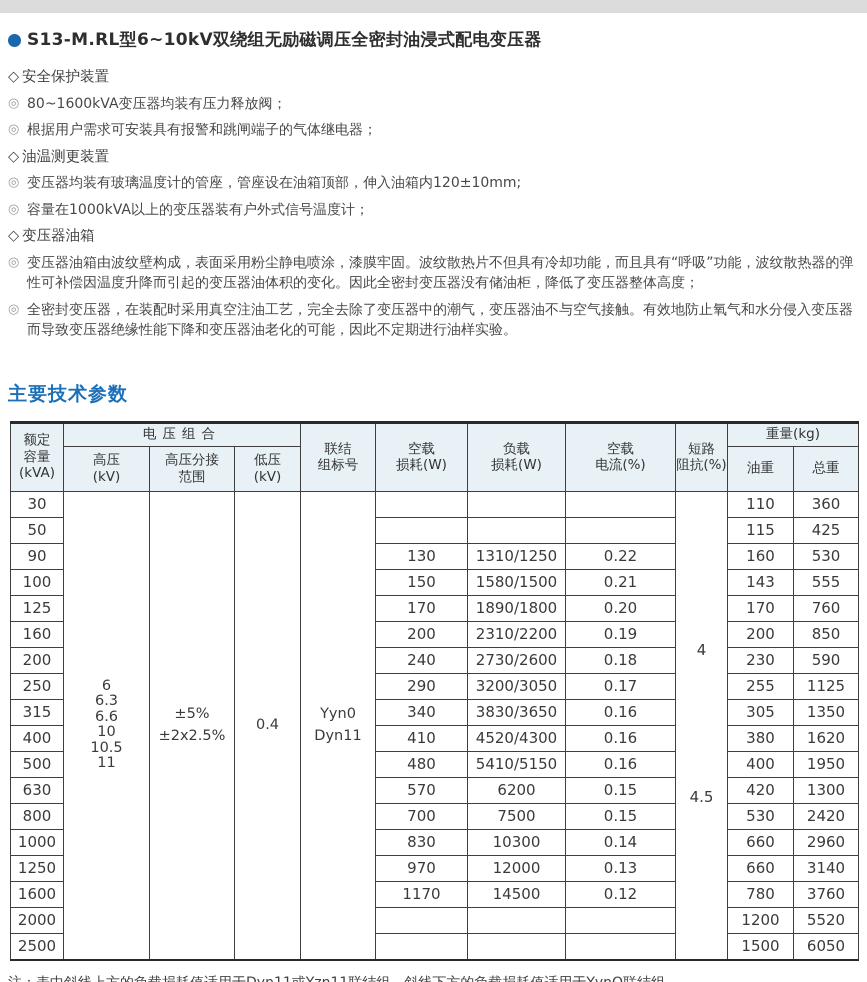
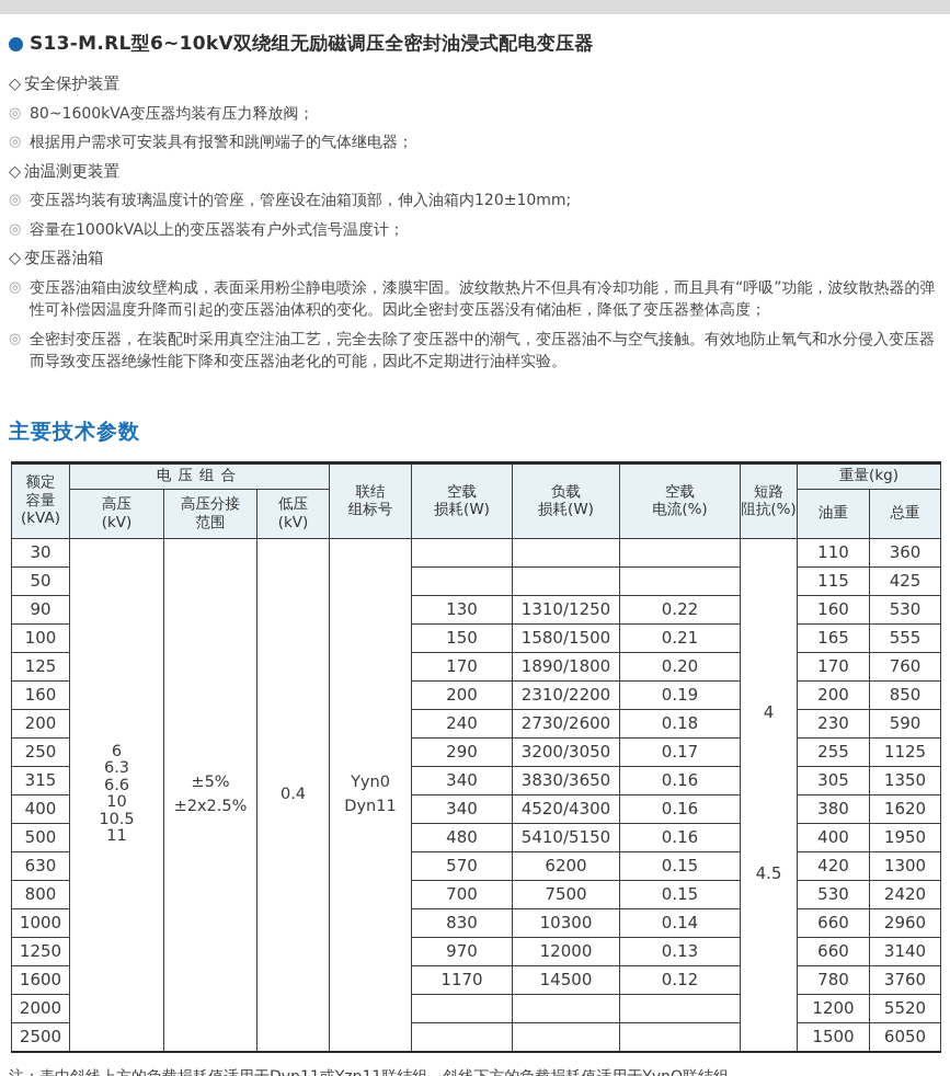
  S13-M.RL型6~10kV双绕组无励磁调压全密封油浸式配电变压器
  ◇
  安全保护装置
  ◎
  80~1600kVA变压器均装有压力释放阀；
  ◎
  根据用户需求可安装具有报警和跳闸端子的气体继电器；
  ◇
  油温测更装置
  ◎
  变压器均装有玻璃温度计的管座，管座设在油箱顶部，伸入油箱内120±10mm;
  ◎
  容量在1000kVA以上的变压器装有户外式信号温度计；
  ◇
  变压器油箱
  ◎
  变压器油箱由波纹壁构成，表面采用粉尘静电喷涂，漆膜牢固。波纹散热片不但具有冷却功能，而且具有“呼吸”功能，波纹散热器的弹性可补偿因温度升降而引起的变压器油体积的变化。因此全密封变压器没有储油柜，降低了变压器整体高度；
  ◎
  全密封变压器，在装配时采用真空注油工艺，完全去除了变压器中的潮气，变压器油不与空气接触。有效地防止氧气和水分侵入变压器而导致变压器绝缘性能下降和变压器油老化的可能，因此不定期进行油样实验。
  主要技术参数
  额定 容量 (kVA)	电压组合	联结 组标号	空载 损耗(W)	负载 损耗(W)	空载 电流(%)	短路 阻抗(%)	重量(kg)
  高压 (kV)	高压分接 范围	低压 (kV)	油重	总重
  30	6 6.3 6.6 10 10.5 11	±5% ±2x2.5%	0.4	Yyn0 Dyn11				44.5	110	360
  50				115	425
  90	130	1310/1250	0.22	160	530
- 100	150	1580/1500	0.21	143	555
+ 100	150	1580/1500	0.21	165	555
  125	170	1890/1800	0.20	170	760
  160	200	2310/2200	0.19	200	850
  200	240	2730/2600	0.18	230	590
  250	290	3200/3050	0.17	255	1125
  315	340	3830/3650	0.16	305	1350
- 400	410	4520/4300	0.16	380	1620
+ 400	340	4520/4300	0.16	380	1620
  500	480	5410/5150	0.16	400	1950
  630	570	6200	0.15	420	1300
  800	700	7500	0.15	530	2420
  1000	830	10300	0.14	660	2960
  1250	970	12000	0.13	660	3140
  1600	1170	14500	0.12	780	3760
  2000				1200	5520
  2500				1500	6050
